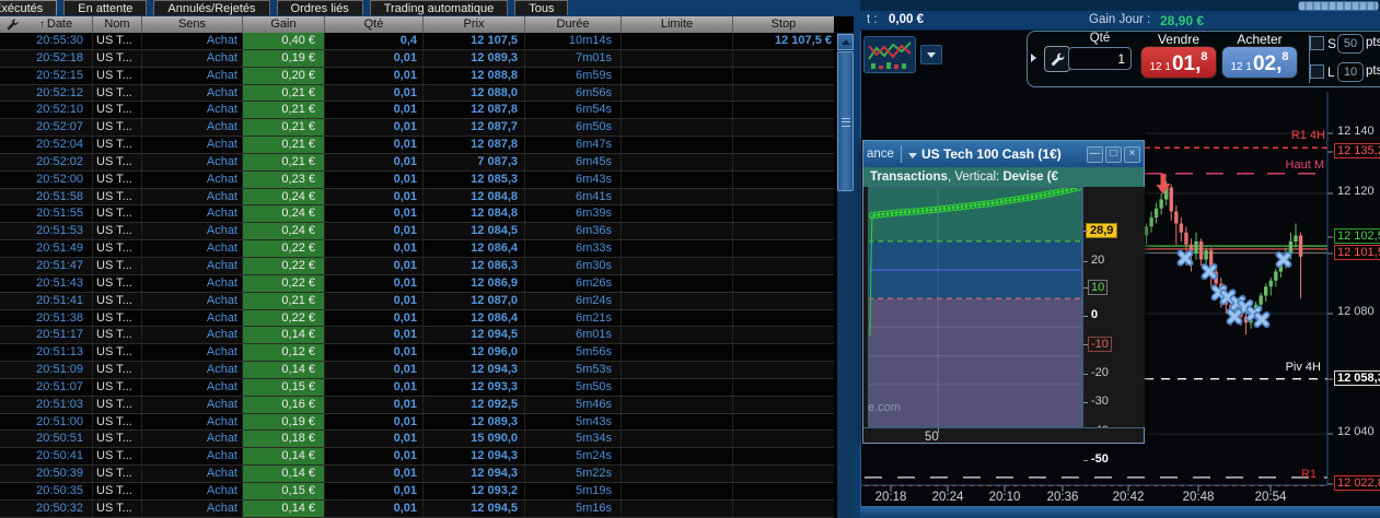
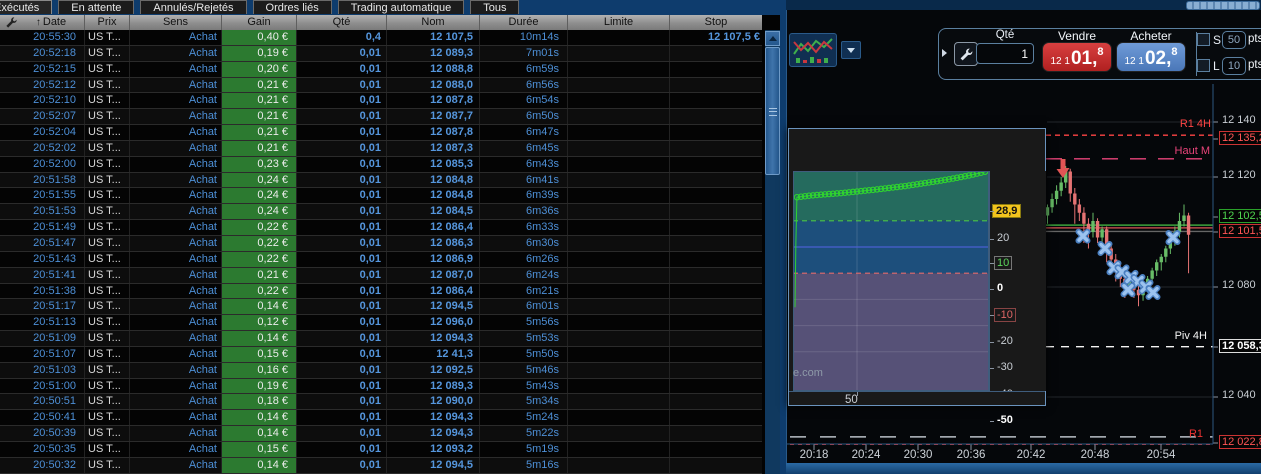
  xécutés
  En attente
  Annulés/Rejetés
  Ordres liés
  Trading automatique
  Tous
  ↑ Date
- Nom
+ Prix
  Sens
  Gain
  Qté
- Prix
+ Nom
  Durée
  Limite
  Stop
  20:55:30
  US T...
  Achat
  0,40 €
  0,4
  12 107,5
  10m14s
  12 107,5 €
  20:52:18
  US T...
  Achat
  0,19 €
  0,01
  12 089,3
  7m01s
  20:52:15
  US T...
  Achat
  0,20 €
  0,01
  12 088,8
  6m59s
  20:52:12
  US T...
  Achat
  0,21 €
  0,01
  12 088,0
  6m56s
  20:52:10
  US T...
  Achat
  0,21 €
  0,01
  12 087,8
  6m54s
  20:52:07
  US T...
  Achat
  0,21 €
  0,01
  12 087,7
  6m50s
  20:52:04
  US T...
  Achat
  0,21 €
  0,01
  12 087,8
  6m47s
  20:52:02
  US T...
  Achat
  0,21 €
  0,01
- 7 087,3
+ 12 087,3
  6m45s
  20:52:00
  US T...
  Achat
  0,23 €
  0,01
  12 085,3
  6m43s
  20:51:58
  US T...
  Achat
  0,24 €
  0,01
  12 084,8
  6m41s
  20:51:55
  US T...
  Achat
  0,24 €
  0,01
  12 084,8
  6m39s
  20:51:53
  US T...
  Achat
  0,24 €
  0,01
  12 084,5
  6m36s
  20:51:49
  US T...
  Achat
  0,22 €
  0,01
  12 086,4
  6m33s
  20:51:47
  US T...
  Achat
  0,22 €
  0,01
  12 086,3
  6m30s
  20:51:43
  US T...
  Achat
  0,22 €
  0,01
  12 086,9
  6m26s
  20:51:41
  US T...
  Achat
  0,21 €
  0,01
  12 087,0
  6m24s
  20:51:38
  US T...
  Achat
  0,22 €
  0,01
  12 086,4
  6m21s
  20:51:17
  US T...
  Achat
  0,14 €
  0,01
  12 094,5
  6m01s
  20:51:13
  US T...
  Achat
  0,12 €
  0,01
  12 096,0
  5m56s
  20:51:09
  US T...
  Achat
  0,14 €
  0,01
  12 094,3
  5m53s
  20:51:07
  US T...
  Achat
  0,15 €
  0,01
- 12 093,3
+ 12 41,3
  5m50s
  20:51:03
  US T...
  Achat
  0,16 €
  0,01
  12 092,5
  5m46s
  20:51:00
  US T...
  Achat
  0,19 €
  0,01
  12 089,3
  5m43s
  20:50:51
  US T...
  Achat
  0,18 €
  0,01
- 15 090,0
+ 12 090,0
  5m34s
  20:50:41
  US T...
  Achat
  0,14 €
  0,01
  12 094,3
  5m24s
  20:50:39
  US T...
  Achat
  0,14 €
  0,01
  12 094,3
  5m22s
  20:50:35
  US T...
  Achat
  0,15 €
  0,01
  12 093,2
  5m19s
  20:50:32
  US T...
  Achat
  0,14 €
  0,01
  12 094,5
  5m16s
- t :
- 0,00 €
- Gain Jour :
- 28,90 €
  Qté
  1
  Vendre
  Acheter
  12 1
  01,
  8
  12 1
  02,
  8
  S
  50
  pts
  L
  10
  pts
  12 140
  12 135,
  12 120
  12 102,
  12 101,
  12 080
  12 058,
  12 040
  12 022,
  20:18
  20:24
- 20:10
+ 20:30
  20:36
  20:42
  20:48
  20:54
  R1 4H
  Haut M
  Piv 4H
  R1
- ance
- US Tech 100 Cash (1€)
- —
- □
- ×
- Transactions, Vertical: Devise (€
  e.com
  28,9
  20
  10
  0
  -10
  -20
  -30
  -50
  50
